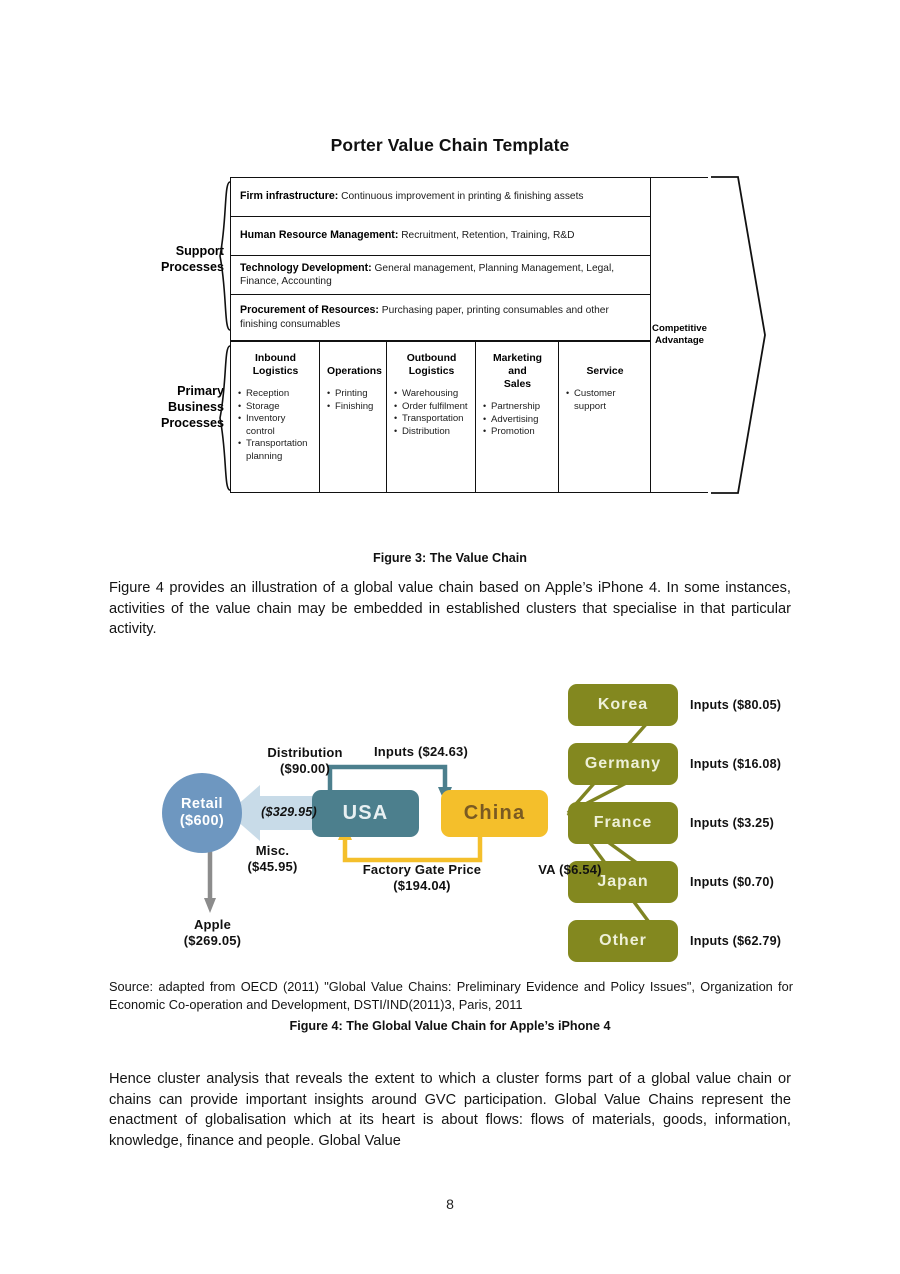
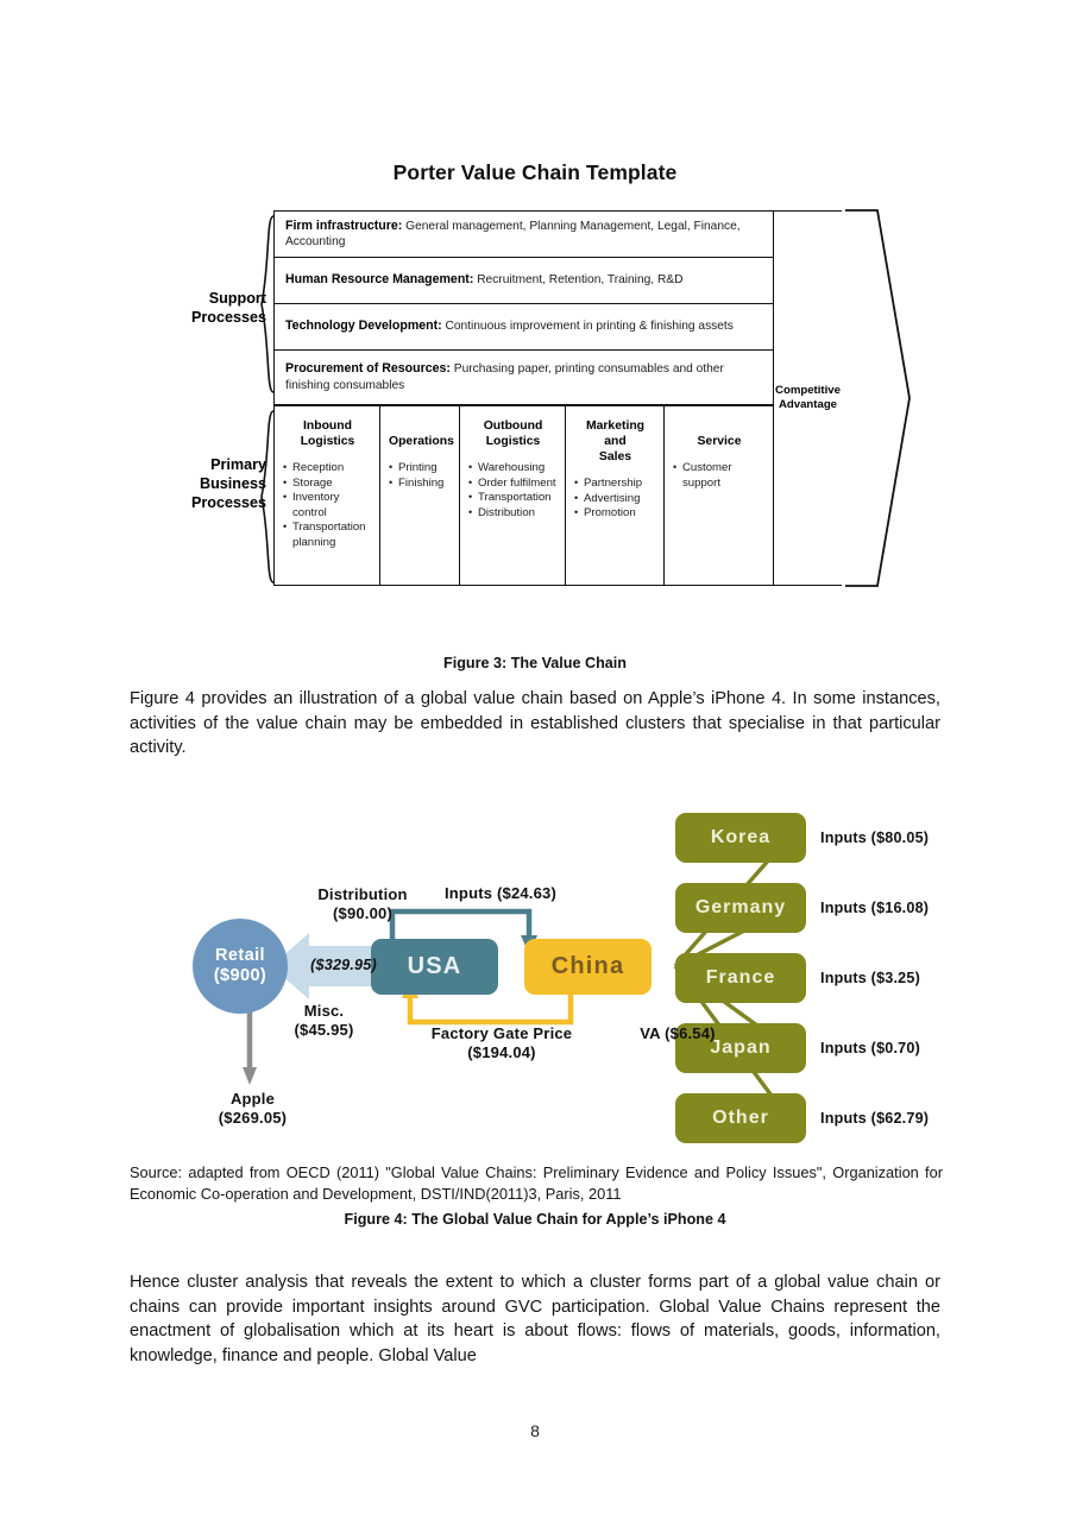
  Porter Value Chain Template
  Support
  Processes
  Primary
  Business
  Processe
- Firm infrastructure: Continuous improvement in printing & finishing assets
+ Firm infrastructure: General management, Planning Management, Legal, Finance, Accounting
  Human Resource Management: Recruitment, Retention, Training, R&D
- Technology Development: General management, Planning Management, Legal, Finance, Accounting
+ Technology Development: Continuous improvement in printing & finishing assets
  Procurement of Resources: Purchasing paper, printing consumables and other finishing consumables
  Inbound
  Logistics
  Reception
  Storage
  Inventory control
  Transportation planning
  Operations
  Printing
  Finishing
  Outbound
  Logistics
  Warehousing
  Order fulfilment
  Transportation
  Distribution
  Marketing and
  Sales
  Partnership
  Advertising
  Promotion
  Service
  Customer support
  Competitive
  Advantage
  Figure 3: The Value Chain
  Figure 4 provides an illustration of a global value chain based on Apple’s iPhone 4. In some instances, activities of the value chain may be embedded in established clusters that specialise in that particular activity.
  Retail
- ($600)
+ ($900)
  USA
  China
  Korea
  Germany
  France
  Japan
  Other
  Inputs ($80.05)
  Inputs ($16.08)
  Inputs ($3.25)
  Inputs ($0.70)
  Inputs ($62.79)
  Distribution
  ($90.00)
  ($329.95)
  Misc.
  ($45.95)
  Apple
  ($269.05)
  Inputs ($24.63)
  Factory Gate Price
  ($194.04)
  VA ($6.54)
  Source: adapted from OECD (2011) "Global Value Chains: Preliminary Evidence and Policy Issues", Organization for Economic Co-operation and Development, DSTI/IND(2011)3, Paris, 2011
  Figure 4: The Global Value Chain for Apple’s iPhone 4
  Hence cluster analysis that reveals the extent to which a cluster forms part of a global value chain or chains can provide important insights around GVC participation. Global Value Chains represent the enactment of globalisation which at its heart is about flows: flows of materials, goods, information, knowledge, finance and people. Global Value
  8
